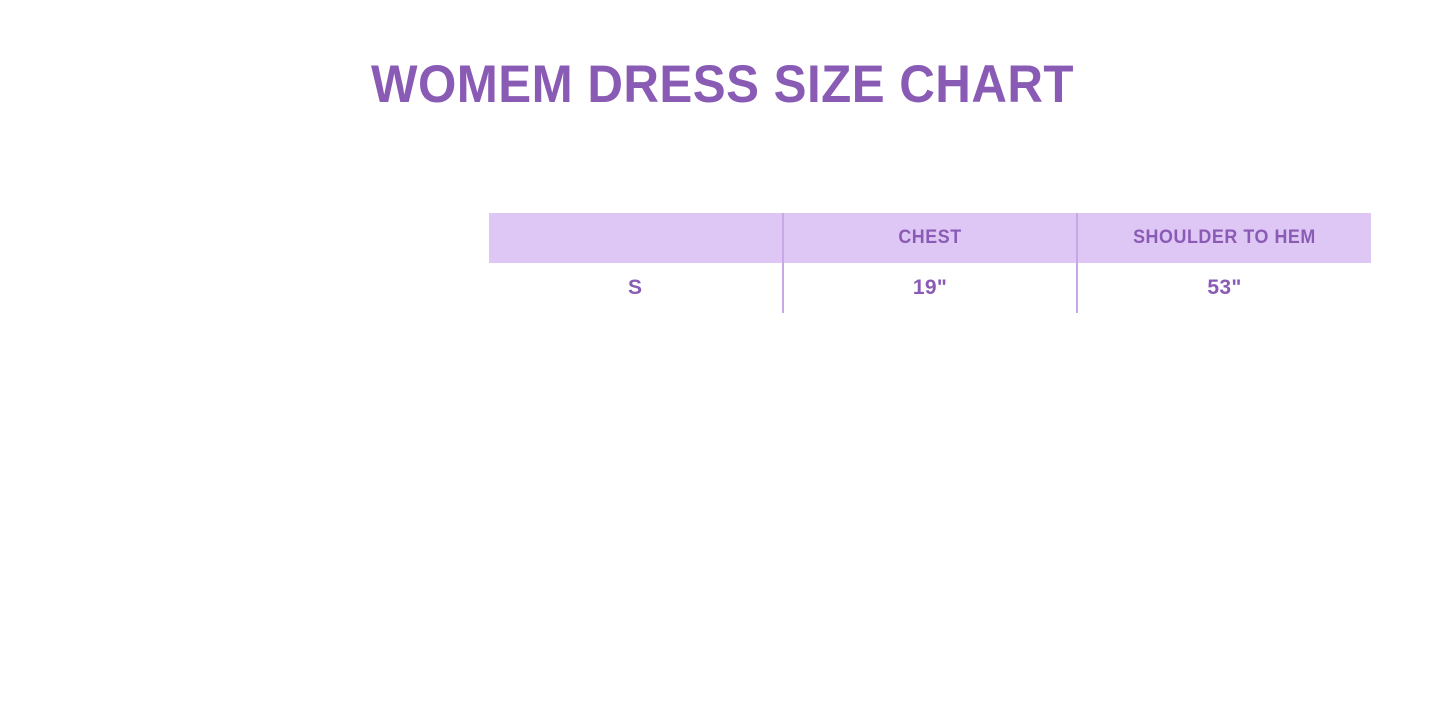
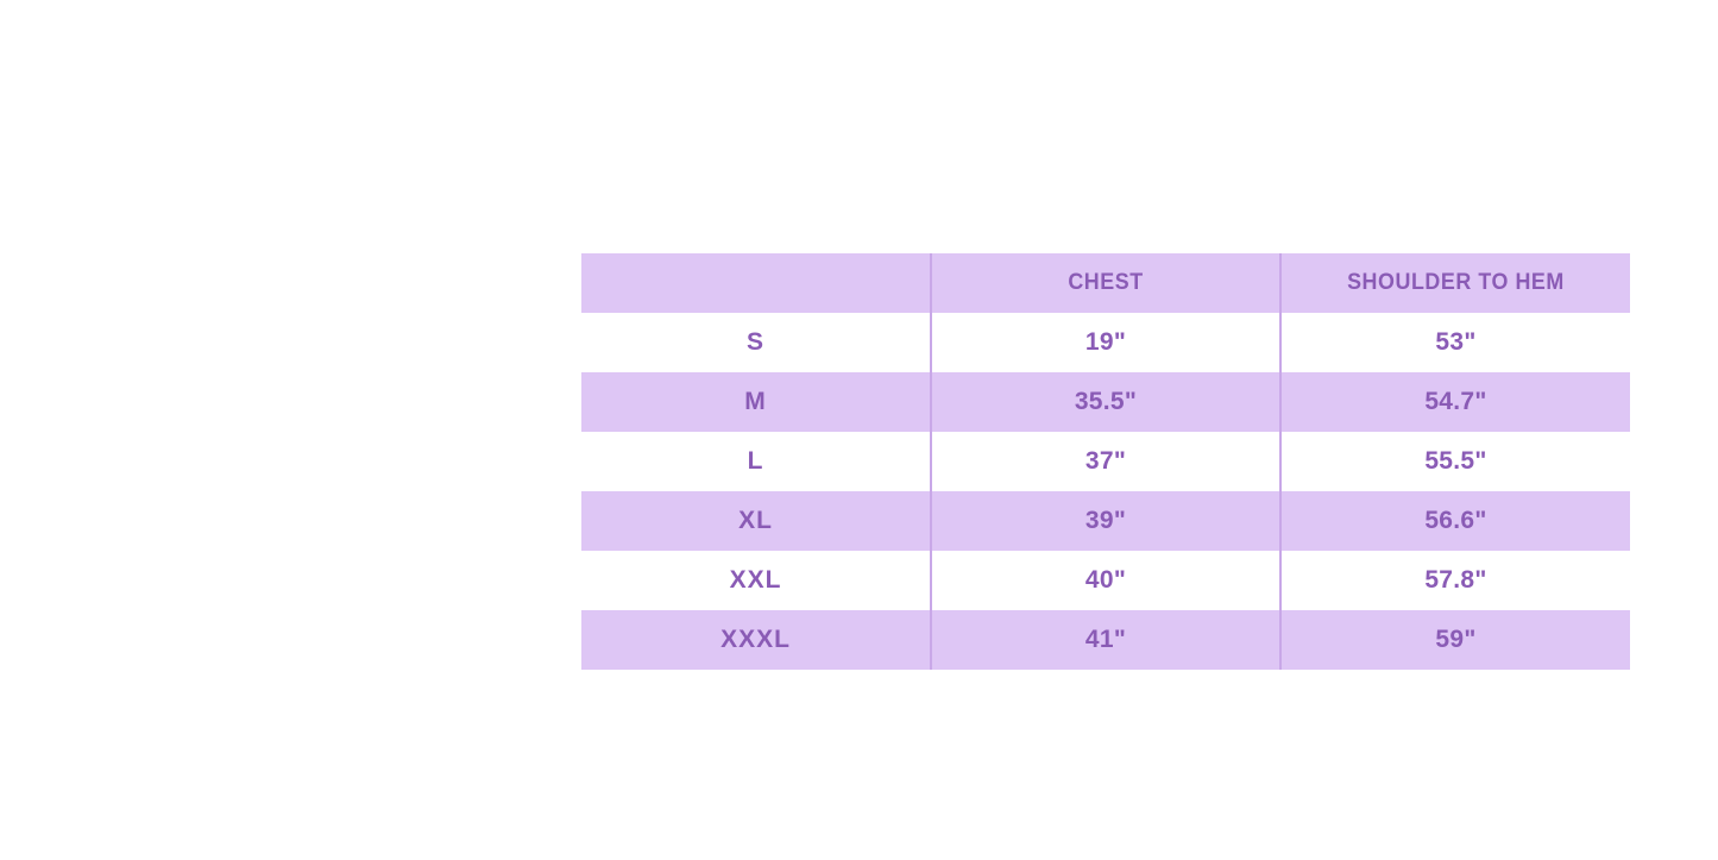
- WOMEM DRESS SIZE CHART
  	CHEST	SHOULDER TO HEM
  S	19"	53"
+ M	35.5"	54.7"
+ L	37"	55.5"
+ XL	39"	56.6"
+ XXL	40"	57.8"
+ XXXL	41"	59"
